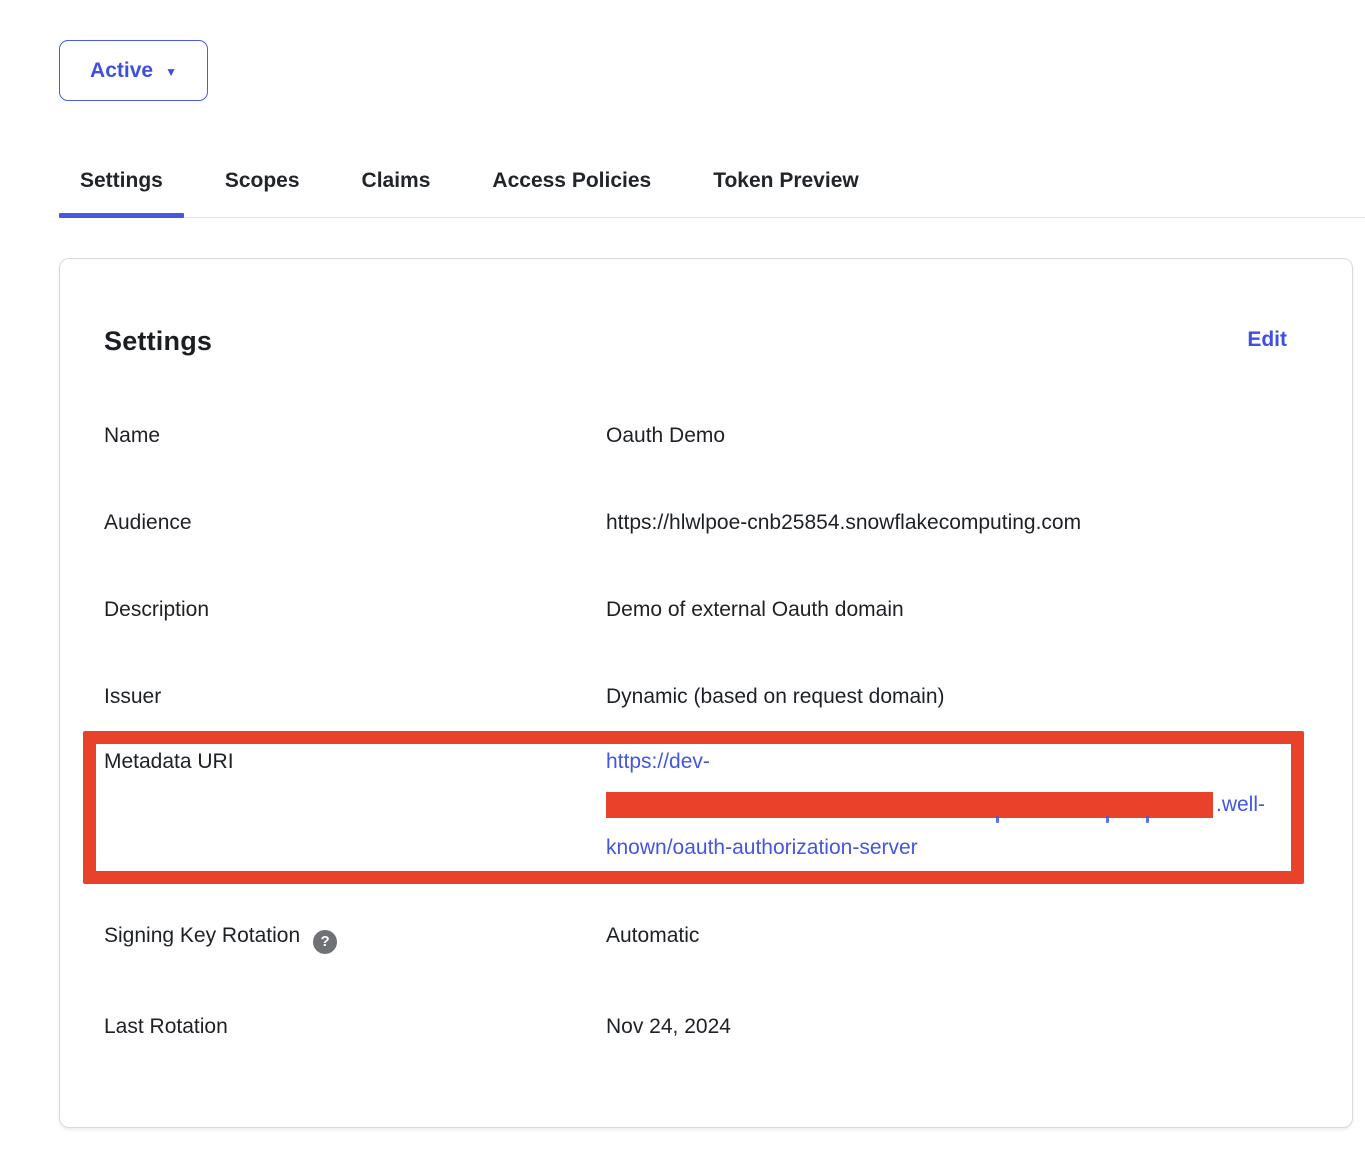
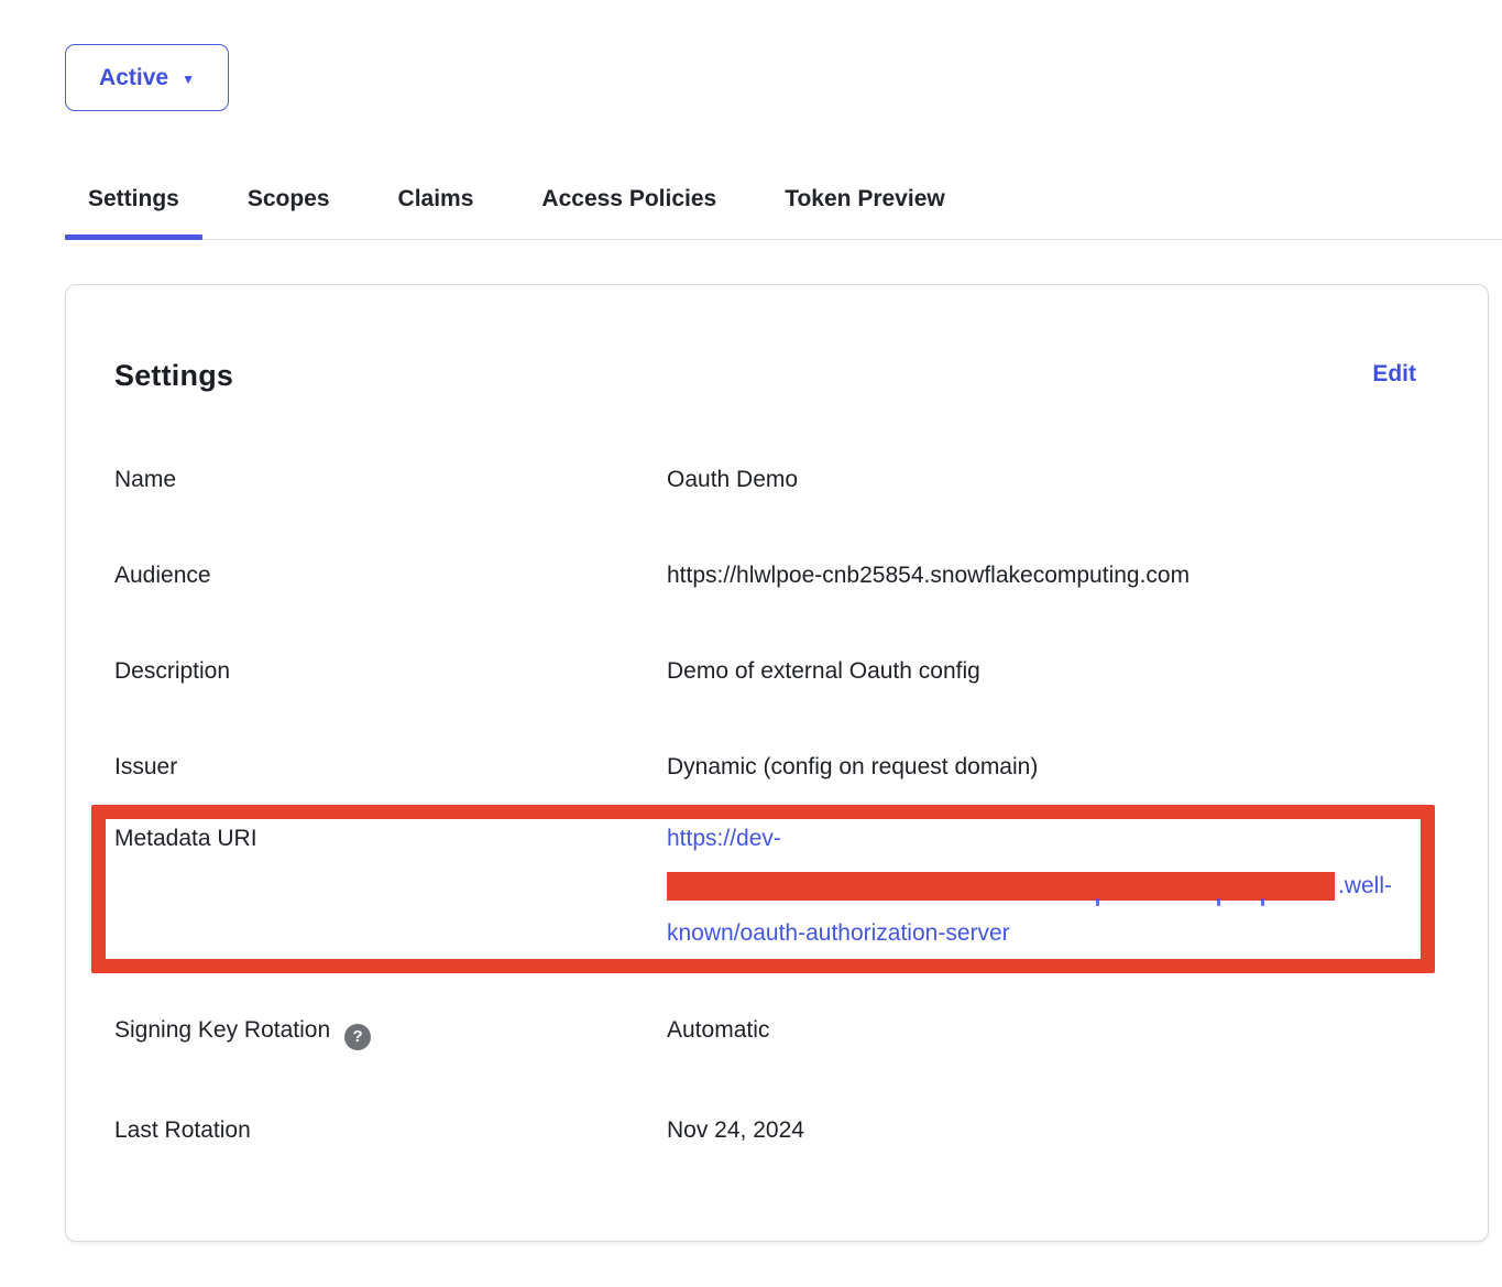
  Active
  ▼
  Settings
  Scopes
  Claims
  Access Policies
  Token Preview
  Settings
  Edit
  Name
  Oauth Demo
  Audience
  https://hlwlpoe-cnb25854.snowflakecomputing.com
  Description
- Demo of external Oauth domain
+ Demo of external Oauth config
  Issuer
- Dynamic (based on request domain)
+ Dynamic (config on request domain)
  Metadata URI
  https://dev-
  .well-
  known/oauth-authorization-server
  Signing Key Rotation ?
  Automatic
  Last Rotation
  Nov 24, 2024
